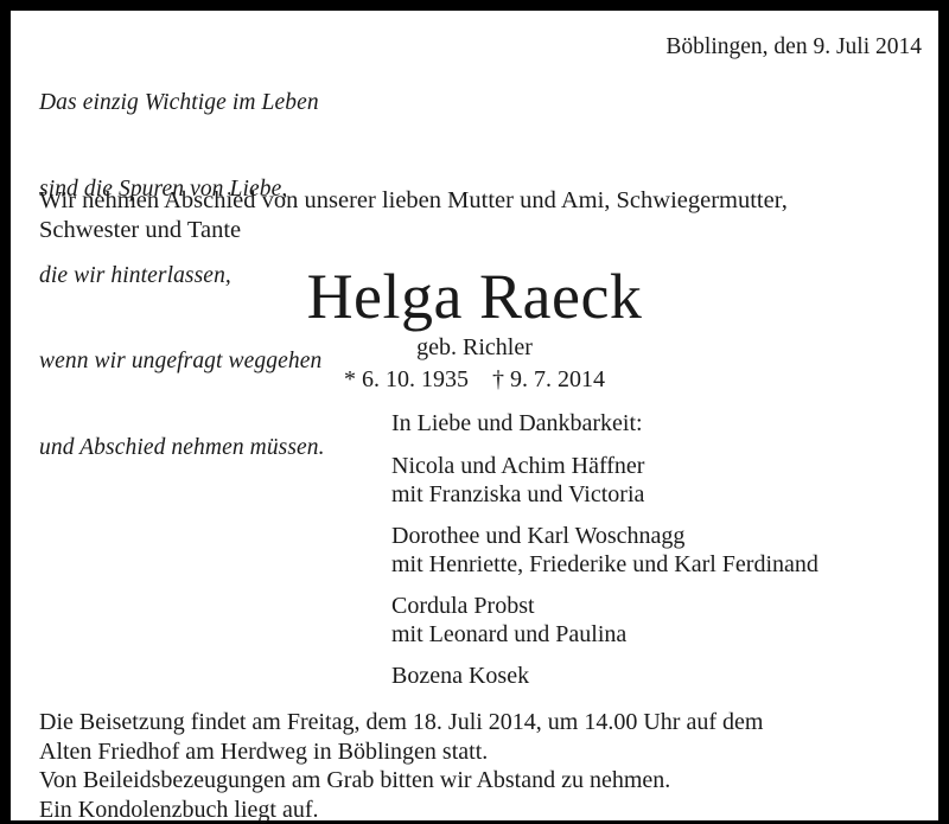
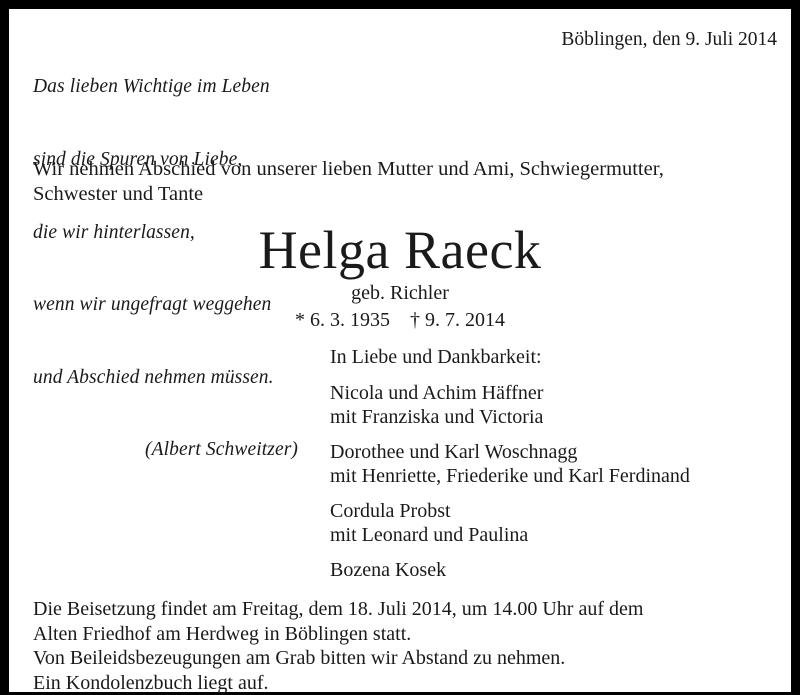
- Das einzig Wichtige im Leben
+ Das lieben Wichtige im Leben
  sind die Spuren von Liebe,
  die wir hinterlassen,
  wenn wir ungefragt weggehen
  und Abschied nehmen müssen.
+ (Albert Schweitzer)
  Böblingen, den 9. Juli 2014
  Wir nehmen Abschied von unserer lieben Mutter und Ami, Schwiegermutter,
  Schwester und Tante
  Helga Raeck
  geb. Richler
- * 6. 10. 1935 † 9. 7. 2014
+ * 6. 3. 1935 † 9. 7. 2014
  In Liebe und Dankbarkeit:
  Nicola und Achim Häffner
  mit Franziska und Victoria
  Dorothee und Karl Woschnagg
  mit Henriette, Friederike und Karl Ferdinand
  Cordula Probst
  mit Leonard und Paulina
  Bozena Kosek
  Die Beisetzung findet am Freitag, dem 18. Juli 2014, um 14.00 Uhr auf dem
  Alten Friedhof am Herdweg in Böblingen statt.
  Von Beileidsbezeugungen am Grab bitten wir Abstand zu nehmen.
  Ein Kondolenzbuch liegt auf.
